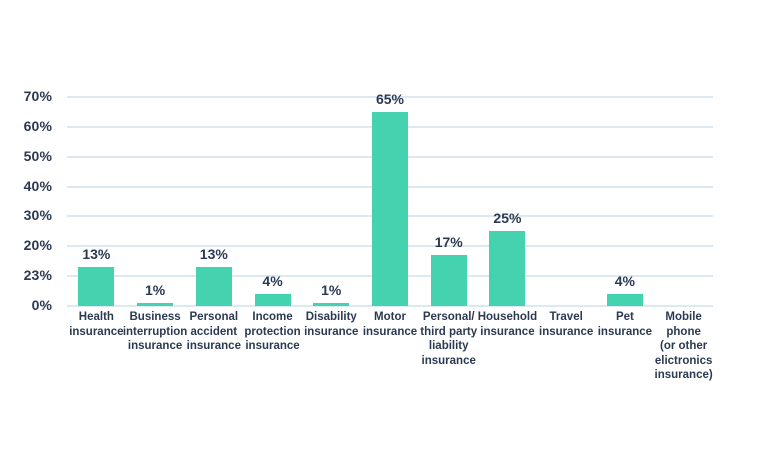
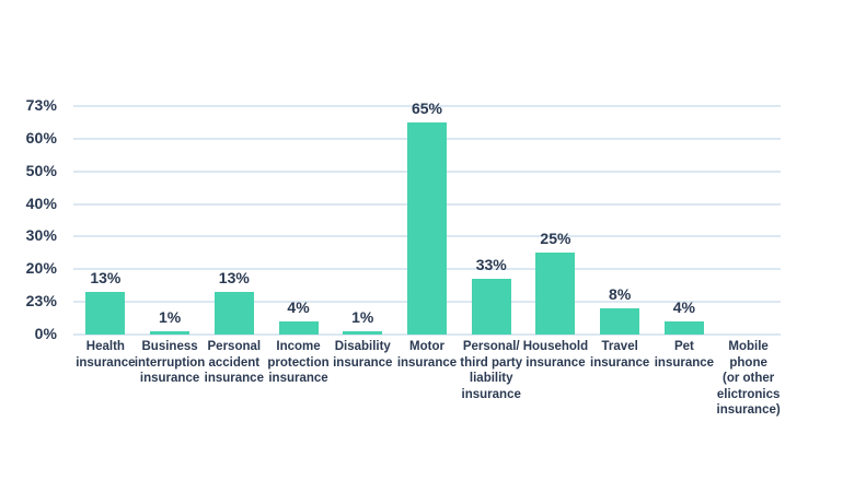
  0%
  23%
  20%
  30%
  40%
  50%
  60%
- 70%
+ 73%
  13%
  1%
  13%
  4%
  1%
  65%
- 17%
+ 33%
  25%
+ 8%
  4%
  Health
  insurance
  Business
  interruption
  insurance
  Personal
  accident
  insurance
  Income
  protection
  insurance
  Disability
  insurance
  Motor
  insurance
  Personal/
  third party
  liability
  insurance
  Household
  insurance
  Travel
  insurance
  Pet
  insurance
  Mobile
  phone
  (or other
  elictronics
  insurance)
